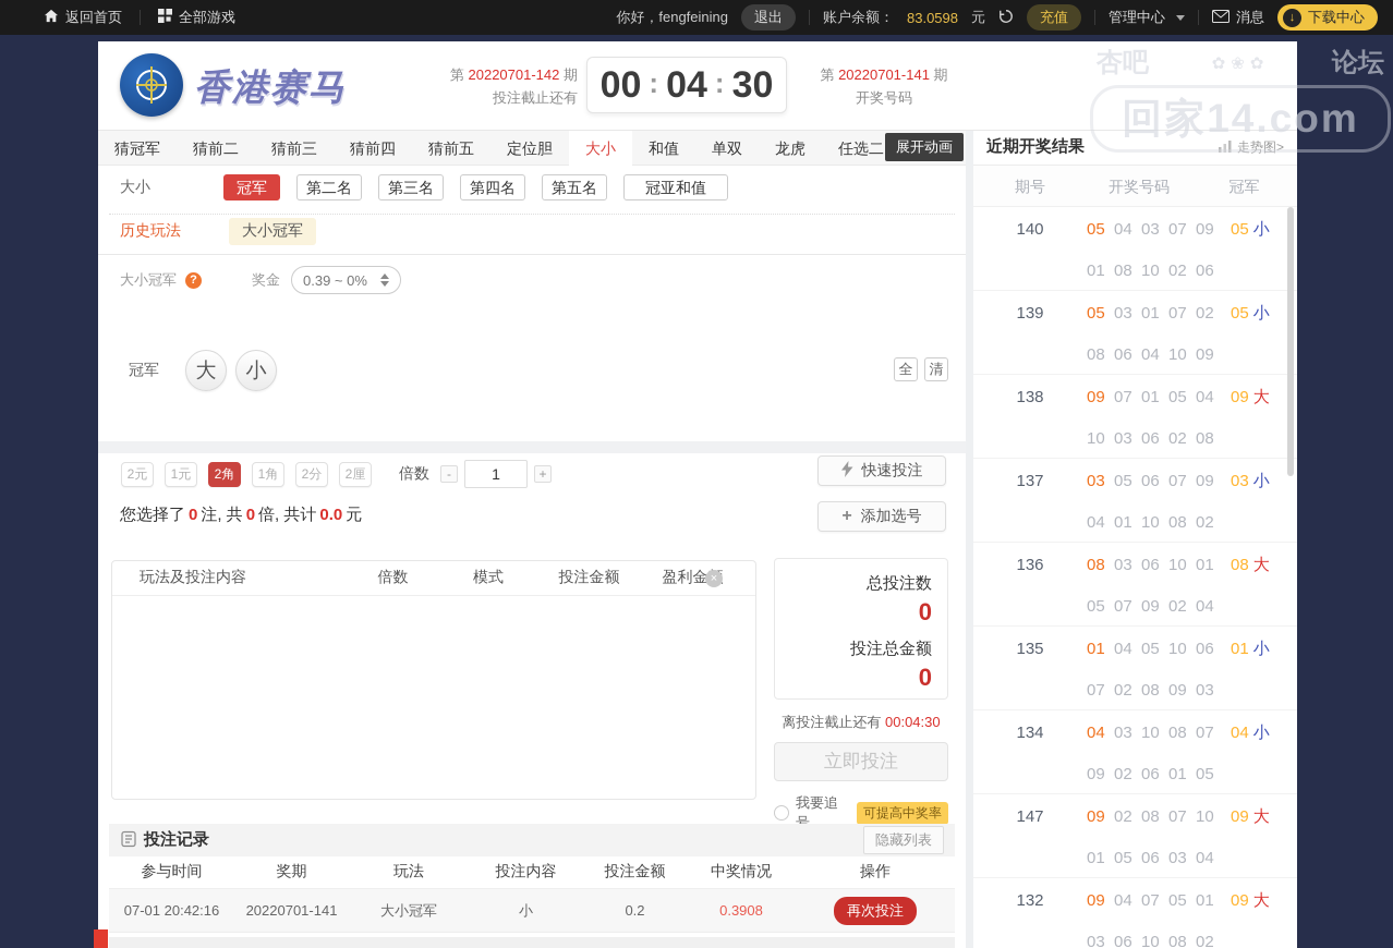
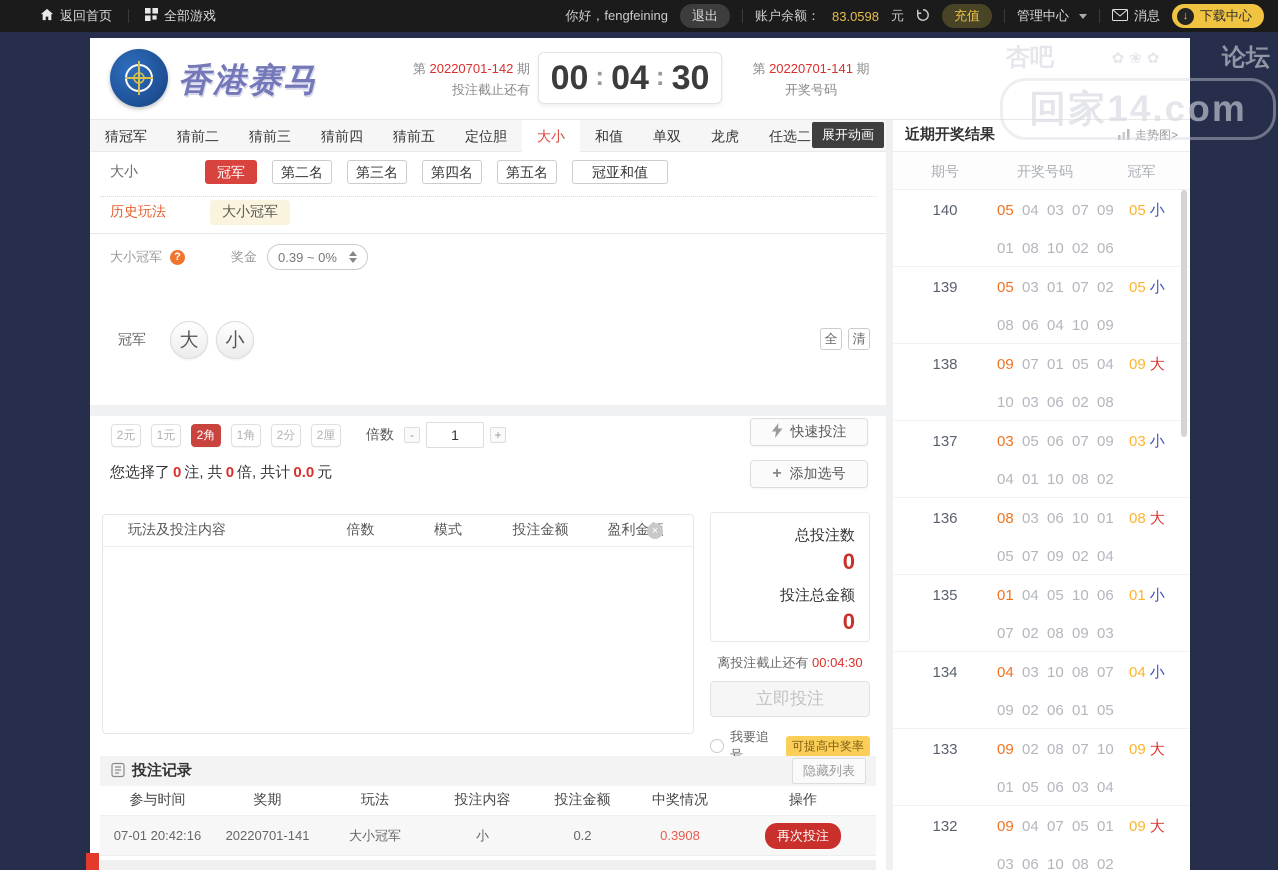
  返回首页
  全部游戏
  你好，fengfeining
  退出
  账户余额：
  83.0598
  元
  充值
  管理中心
  消息
  ↓
  下载中心
  香港赛马
  第 20220701-142 期
  投注截止还有
  00
  :
  04
  :
  30
  第 20220701-141 期
  开奖号码
  猜冠军
  猜前二
  猜前三
  猜前四
  猜前五
  定位胆
  大小
  和值
  单双
  龙虎
  任选二
  展开动画
  大小
  冠军
  第二名
  第三名
  第四名
  第五名
  冠亚和值
  历史玩法
  大小冠军
  大小冠军
  ?
  奖金
  0.39 ~ 0%
  冠军
  大
  小
  全
  清
  2元
  1元
  2角
  1角
  2分
  2厘
  倍数
  -
  1
  +
  快速投注
  您选择了 0 注, 共 0 倍, 共计 0.0 元
  +
  添加选号
  玩法及投注内容
  倍数
  模式
  投注金额
  盈利金
  ×
  总投注数
  0
  投注总金额
  0
  离投注截止还有 00:04:30
  立即投注
  我要追号
  可提高中奖率
  投注记录
  隐藏列表
  参与时间
  奖期
  玩法
  投注内容
  投注金额
  中奖情况
  操作
  07-01 20:42:16
  20220701-141
  大小冠军
  小
  0.2
  0.3908
  再次投注
  近期开奖结果
  走势图>
  期号
  开奖号码
  冠军
  140
  05 04 03 07 09
  01 08 10 02 06
  05 小
  139
  05 03 01 07 02
  08 06 04 10 09
  05 小
  138
  09 07 01 05 04
  10 03 06 02 08
  09 大
  137
  03 05 06 07 09
  04 01 10 08 02
  03 小
  136
  08 03 06 10 01
  05 07 09 02 04
  08 大
  135
  01 04 05 10 06
  07 02 08 09 03
  01 小
  134
  04 03 10 08 07
  09 02 06 01 05
  04 小
- 147
+ 133
  09 02 08 07 10
  01 05 06 03 04
  09 大
  132
  09 04 07 05 01
  03 06 10 08 02
  09 大
  杏吧
  ✿❀✿
  论坛
  回家14.com
